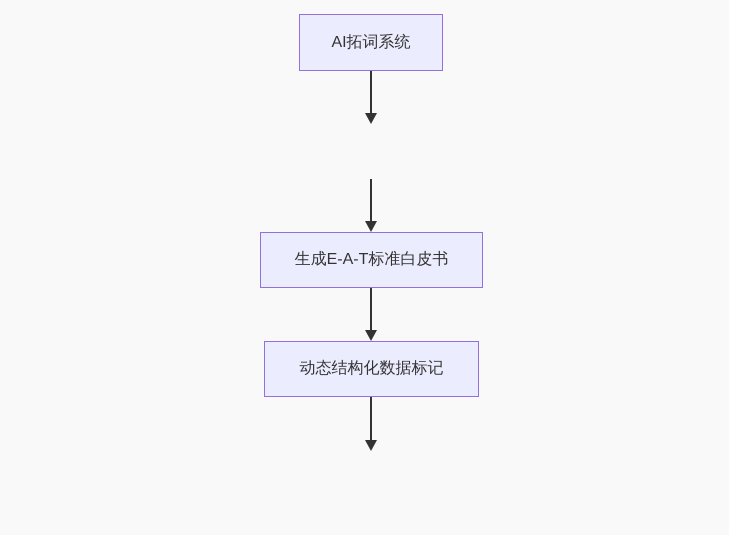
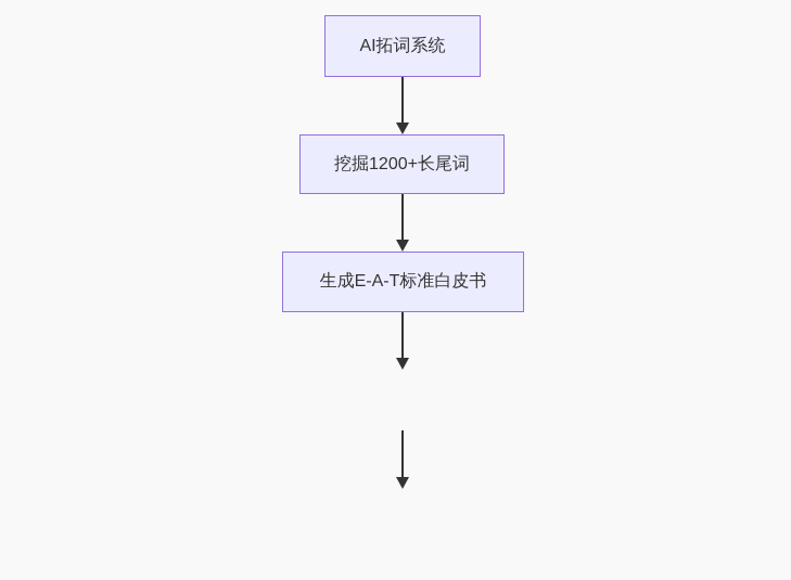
  AI拓词系统
+ 挖掘1200+长尾词
  生成E-A-T标准白皮书
- 动态结构化数据标记
